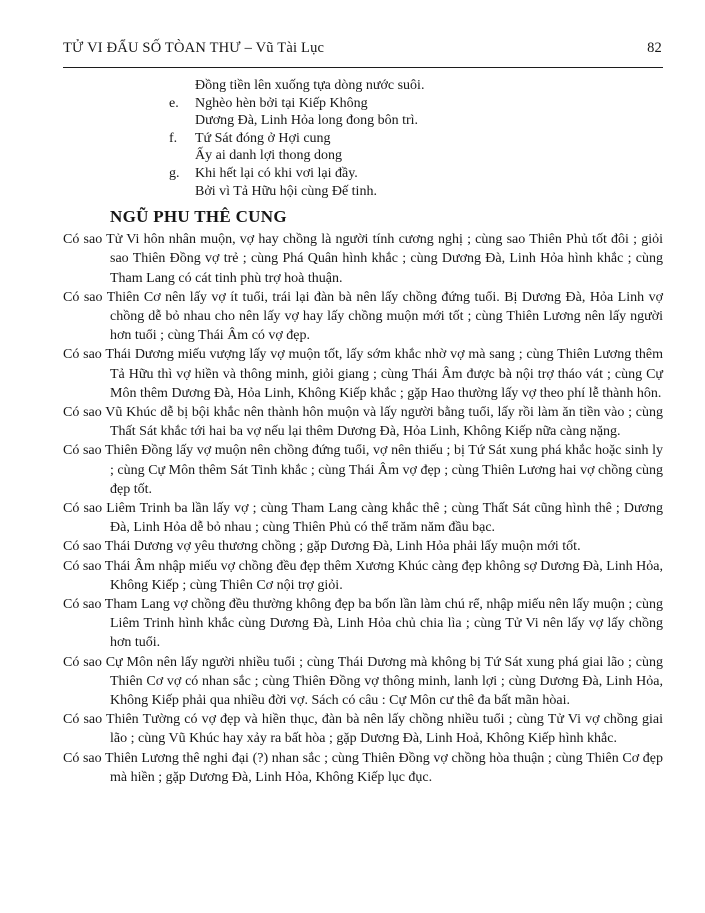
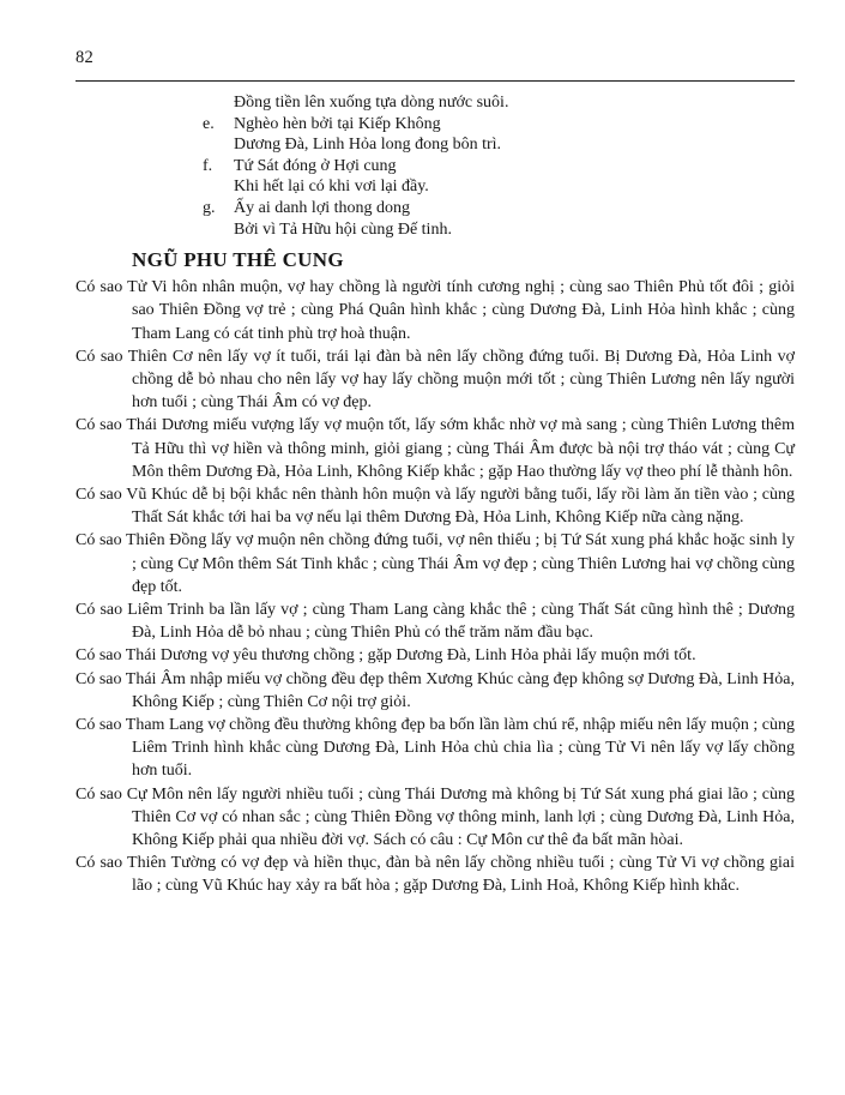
- TỬ VI ĐẨU SỐ TÒAN THƯ – Vũ Tài Lục
  82
  Đồng tiền lên xuống tựa dòng nước suôi.
  e.
  Nghèo hèn bởi tại Kiếp Không
  Dương Đà, Linh Hỏa long đong bôn trì.
  f.
  Tứ Sát đóng ở Hợi cung
- Ấy ai danh lợi thong dong
+ Khi hết lại có khi vơi lại đầy.
  g.
- Khi hết lại có khi vơi lại đầy.
+ Ấy ai danh lợi thong dong
  Bởi vì Tả Hữu hội cùng Đế tinh.
  NGŨ PHU THÊ CUNG
  Có sao Tử Vi hôn nhân muộn, vợ hay chồng là người tính cương nghị ; cùng sao Thiên Phủ tốt đôi ; giỏi sao Thiên Đồng vợ trẻ ; cùng Phá Quân hình khắc ; cùng Dương Đà, Linh Hỏa hình khắc ; cùng Tham Lang có cát tinh phù trợ hoà thuận.
  Có sao Thiên Cơ nên lấy vợ ít tuổi, trái lại đàn bà nên lấy chồng đứng tuổi. Bị Dương Đà, Hỏa Linh vợ chồng dễ bỏ nhau cho nên lấy vợ hay lấy chồng muộn mới tốt ; cùng Thiên Lương nên lấy người hơn tuổi ; cùng Thái Âm có vợ đẹp.
  Có sao Thái Dương miếu vượng lấy vợ muộn tốt, lấy sớm khắc nhờ vợ mà sang ; cùng Thiên Lương thêm Tả Hữu thì vợ hiền và thông minh, giỏi giang ; cùng Thái Âm được bà nội trợ tháo vát ; cùng Cự Môn thêm Dương Đà, Hỏa Linh, Không Kiếp khắc ; gặp Hao thường lấy vợ theo phí lễ thành hôn.
  Có sao Vũ Khúc dễ bị bội khắc nên thành hôn muộn và lấy người bằng tuổi, lấy rồi làm ăn tiền vào ; cùng Thất Sát khắc tới hai ba vợ nếu lại thêm Dương Đà, Hỏa Linh, Không Kiếp nữa càng nặng.
  Có sao Thiên Đồng lấy vợ muộn nên chồng đứng tuổi, vợ nên thiếu ; bị Tứ Sát xung phá khắc hoặc sinh ly ; cùng Cự Môn thêm Sát Tinh khắc ; cùng Thái Âm vợ đẹp ; cùng Thiên Lương hai vợ chồng cùng đẹp tốt.
  Có sao Liêm Trinh ba lần lấy vợ ; cùng Tham Lang càng khắc thê ; cùng Thất Sát cũng hình thê ; Dương Đà, Linh Hỏa dễ bỏ nhau ; cùng Thiên Phủ có thể trăm năm đầu bạc.
  Có sao Thái Dương vợ yêu thương chồng ; gặp Dương Đà, Linh Hỏa phải lấy muộn mới tốt.
  Có sao Thái Âm nhập miếu vợ chồng đều đẹp thêm Xương Khúc càng đẹp không sợ Dương Đà, Linh Hỏa, Không Kiếp ; cùng Thiên Cơ nội trợ giỏi.
  Có sao Tham Lang vợ chồng đều thường không đẹp ba bốn lần làm chú rể, nhập miếu nên lấy muộn ; cùng Liêm Trinh hình khắc cùng Dương Đà, Linh Hỏa chủ chia lìa ; cùng Tử Vi nên lấy vợ lấy chồng hơn tuổi.
  Có sao Cự Môn nên lấy người nhiều tuổi ; cùng Thái Dương mà không bị Tứ Sát xung phá giai lão ; cùng Thiên Cơ vợ có nhan sắc ; cùng Thiên Đồng vợ thông minh, lanh lợi ; cùng Dương Đà, Linh Hỏa, Không Kiếp phải qua nhiều đời vợ. Sách có câu : Cự Môn cư thê đa bất mãn hòai.
  Có sao Thiên Tường có vợ đẹp và hiền thục, đàn bà nên lấy chồng nhiều tuổi ; cùng Tử Vi vợ chồng giai lão ; cùng Vũ Khúc hay xảy ra bất hòa ; gặp Dương Đà, Linh Hoả, Không Kiếp hình khắc.
- Có sao Thiên Lương thê nghi đại (?) nhan sắc ; cùng Thiên Đồng vợ chồng hòa thuận ; cùng Thiên Cơ đẹp mà hiền ; gặp Dương Đà, Linh Hỏa, Không Kiếp lục đục.
